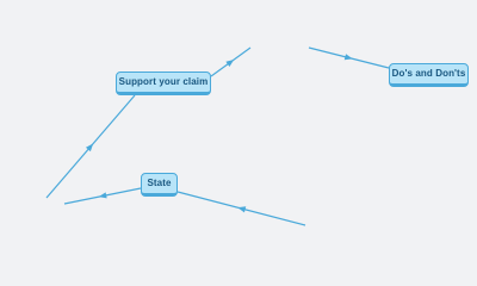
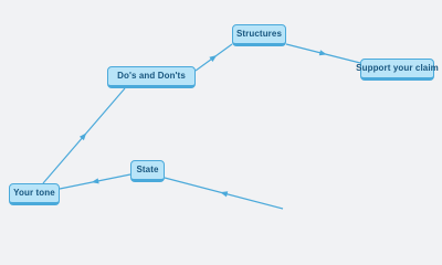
+ Your tone
- Support your claim
+ Do's and Don'ts
+ Structures
- Do's and Don'ts
+ Support your claim
  State
